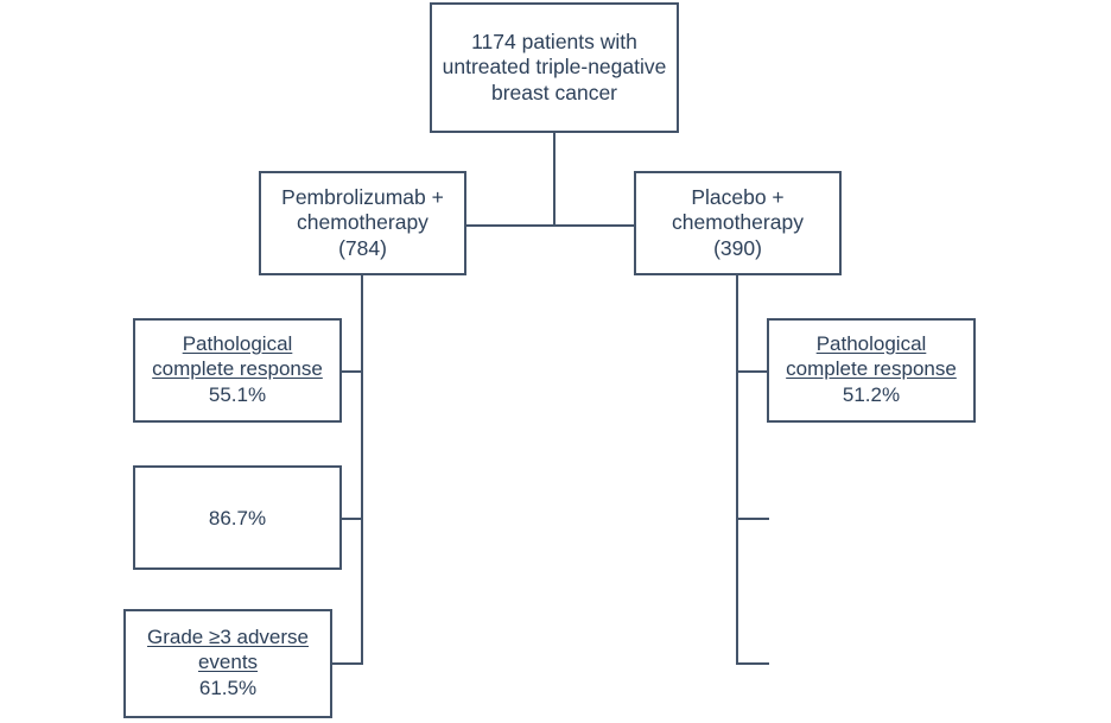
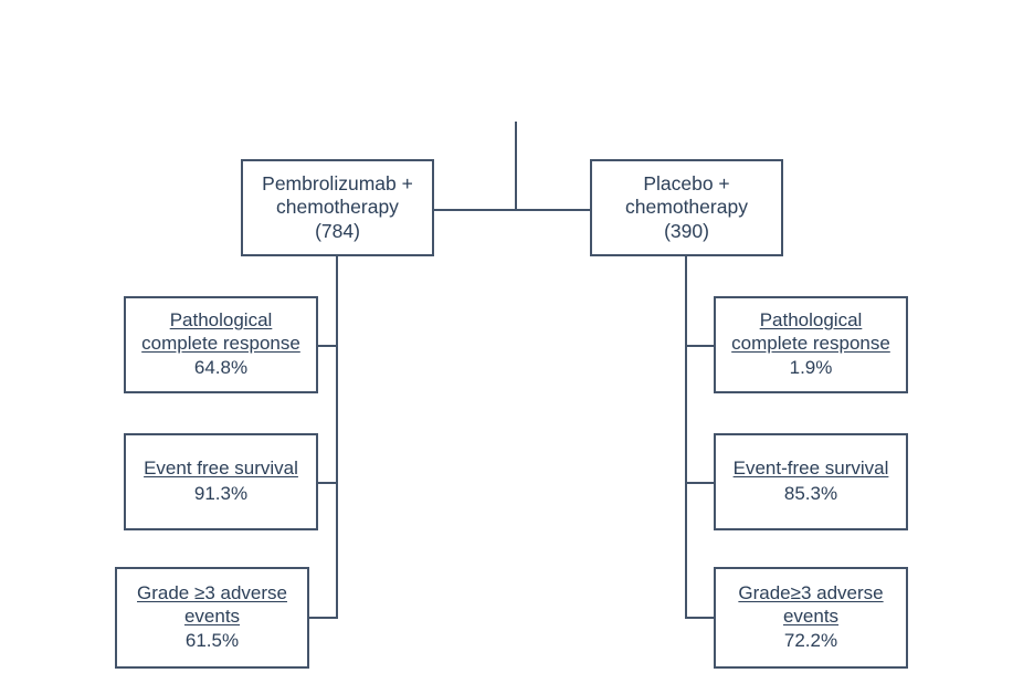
- 1174 patients with untreated triple-negative breast cancer
  Pembrolizumab +
  chemotherapy
  (784)
  Placebo +
  chemotherapy
  (390)
  Pathological complete response
- 55.1%
+ 64.8%
+ Event free survival
- 86.7%
+ 91.3%
  Grade ≥3 adverse events
  61.5%
  Pathological complete response
- 51.2%
+ 1.9%
+ Event-free survival
+ 85.3%
+ Grade≥3 adverse events
+ 72.2%
